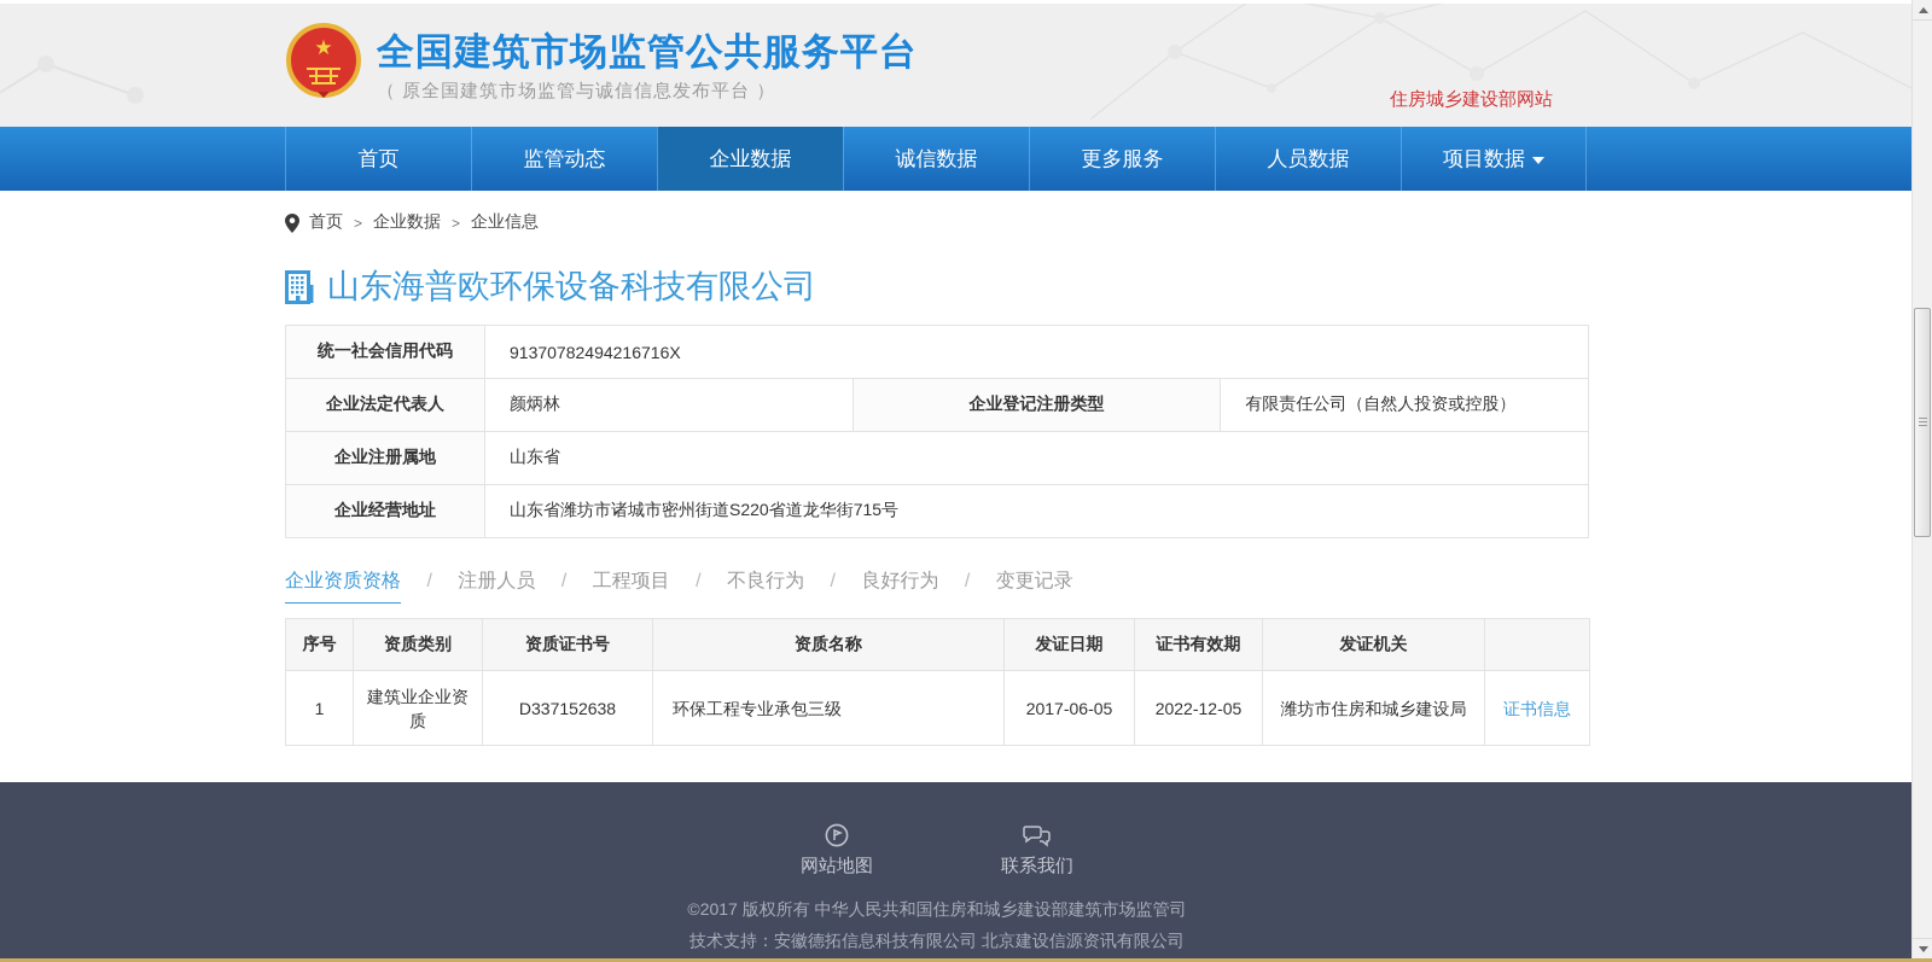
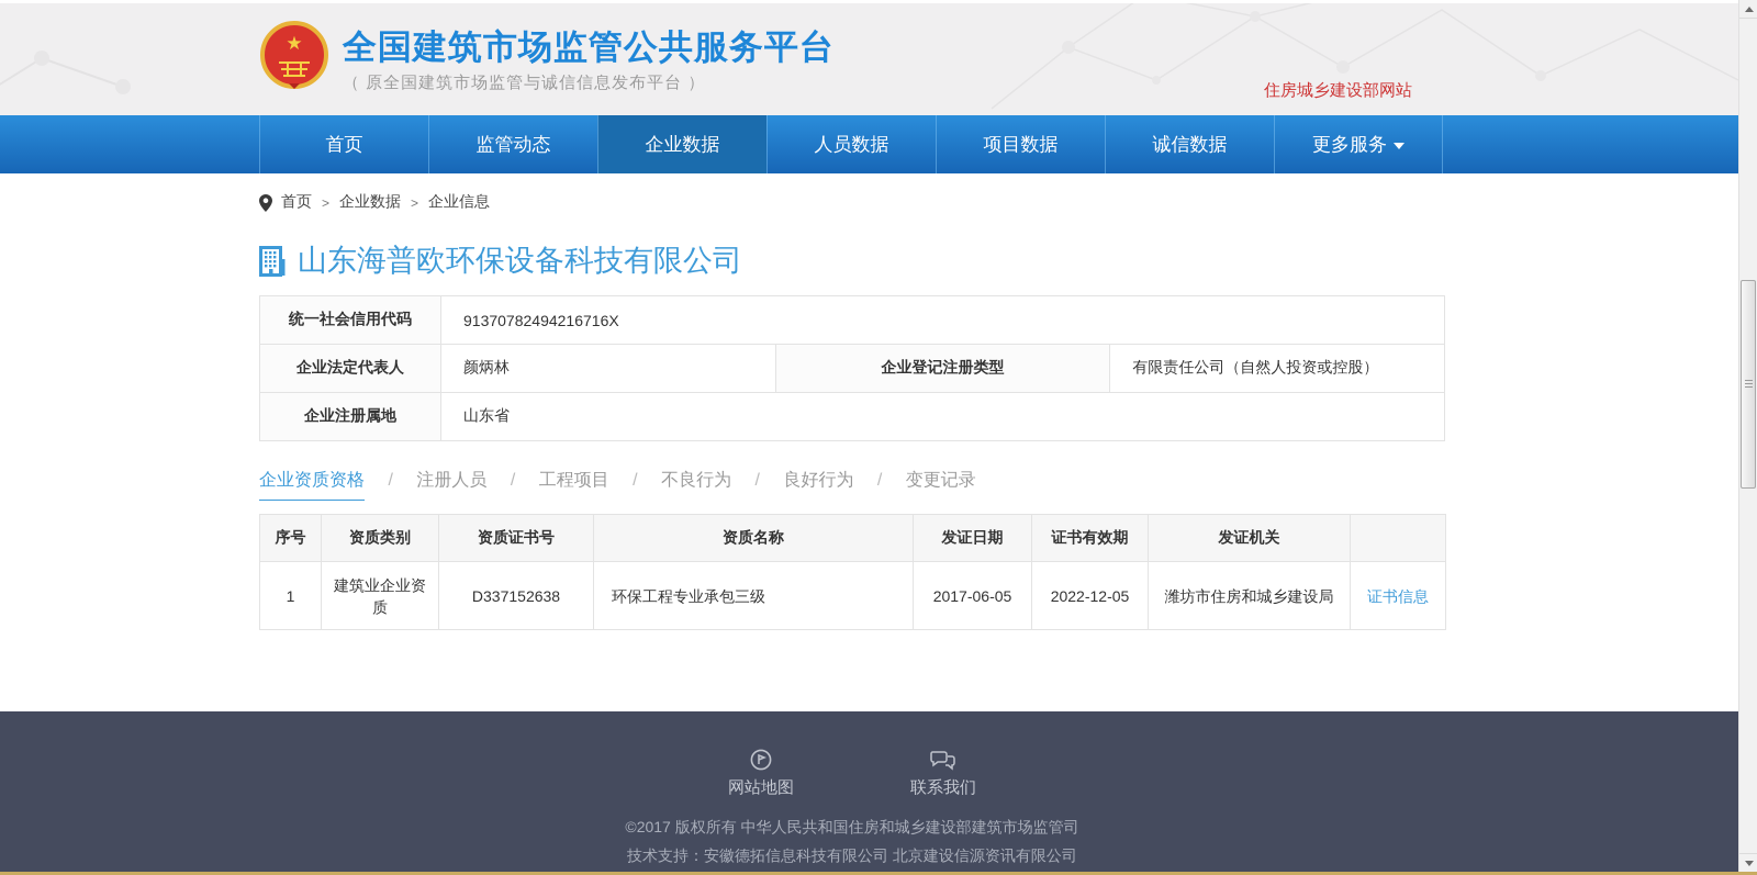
  ★
  全国建筑市场监管公共服务平台
  （ 原全国建筑市场监管与诚信信息发布平台 ）
  住房城乡建设部网站
  首页
  监管动态
  企业数据
- 诚信数据
+ 人员数据
- 更多服务
+ 项目数据
- 人员数据
+ 诚信数据
- 项目数据
+ 更多服务
  首页
  >
  企业数据
  >
  企业信息
  山东海普欧环保设备科技有限公司
  统一社会信用代码	91370782494216716X
  企业法定代表人	颜炳林	企业登记注册类型	有限责任公司（自然人投资或控股）
  企业注册属地	山东省
- 企业经营地址	山东省潍坊市诸城市密州街道S220省道龙华街715号
  企业资质资格 / 注册人员 / 工程项目 / 不良行为 / 良好行为 / 变更记录
  序号	资质类别	资质证书号	资质名称	发证日期	证书有效期	发证机关
  1	建筑业企业资质	D337152638	环保工程专业承包三级	2017-06-05	2022-12-05	潍坊市住房和城乡建设局	证书信息
  网站地图
  联系我们
  ©2017 版权所有 中华人民共和国住房和城乡建设部建筑市场监管司
  技术支持：安徽德拓信息科技有限公司 北京建设信源资讯有限公司
